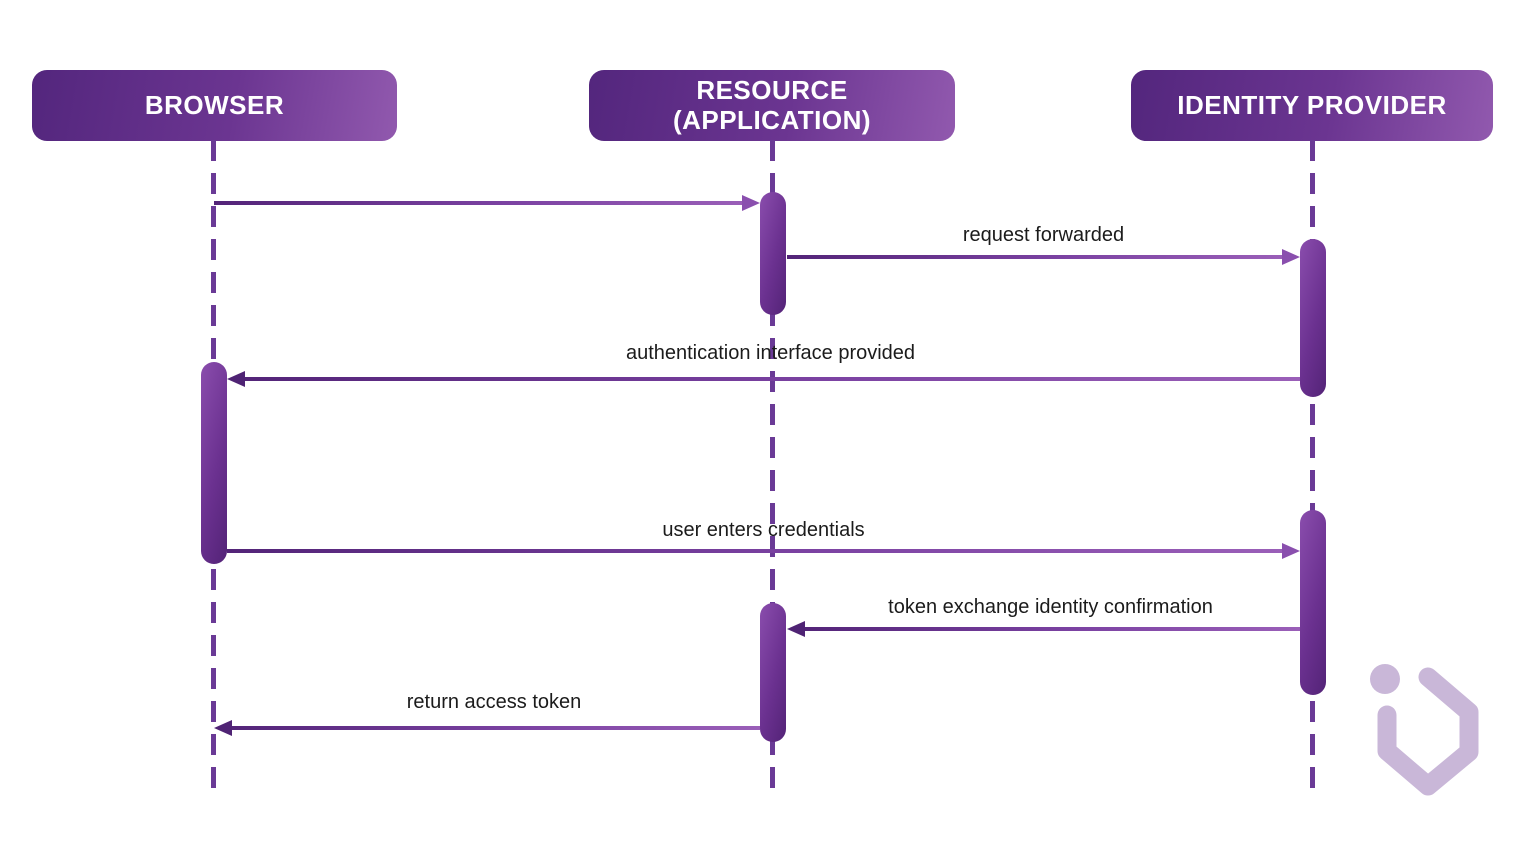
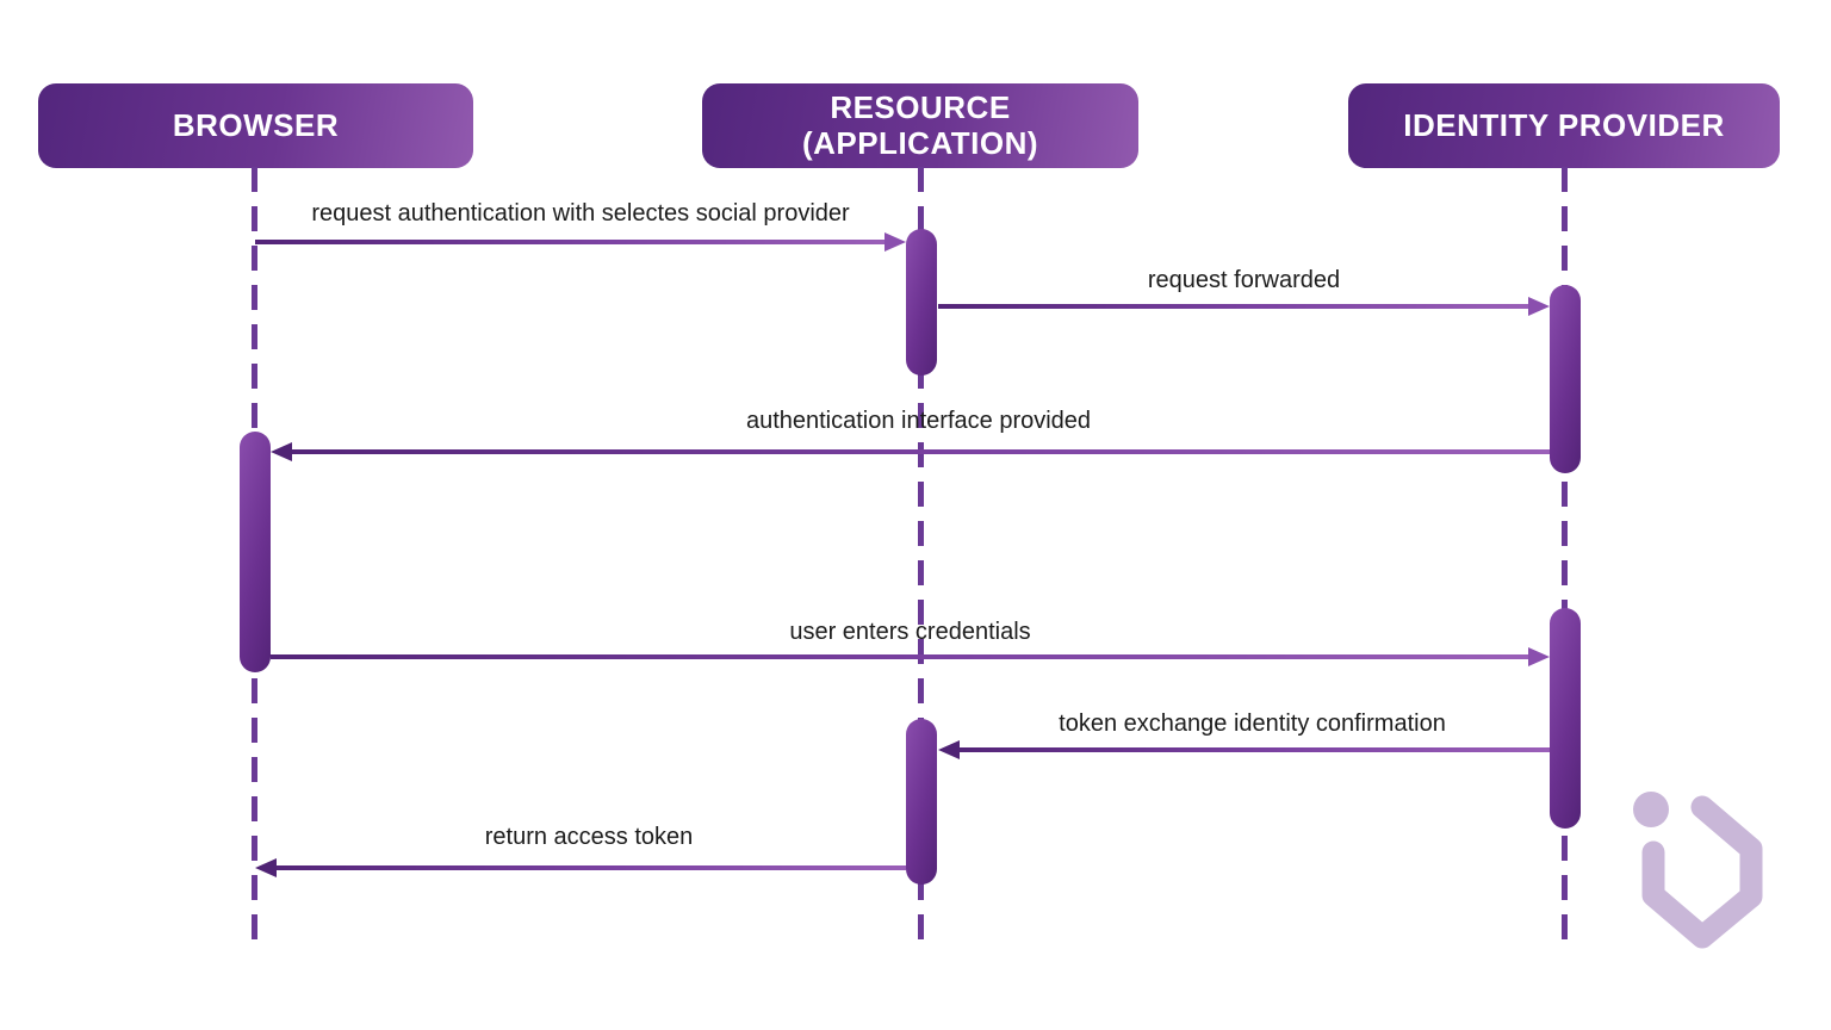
  BROWSER
  RESOURCE (APPLICATION)
  IDENTITY PROVIDER
+ request authentication with selectes social provider
  request forwarded
  authentication interface provided
  user enters credentials
  token exchange identity confirmation
  return access token
